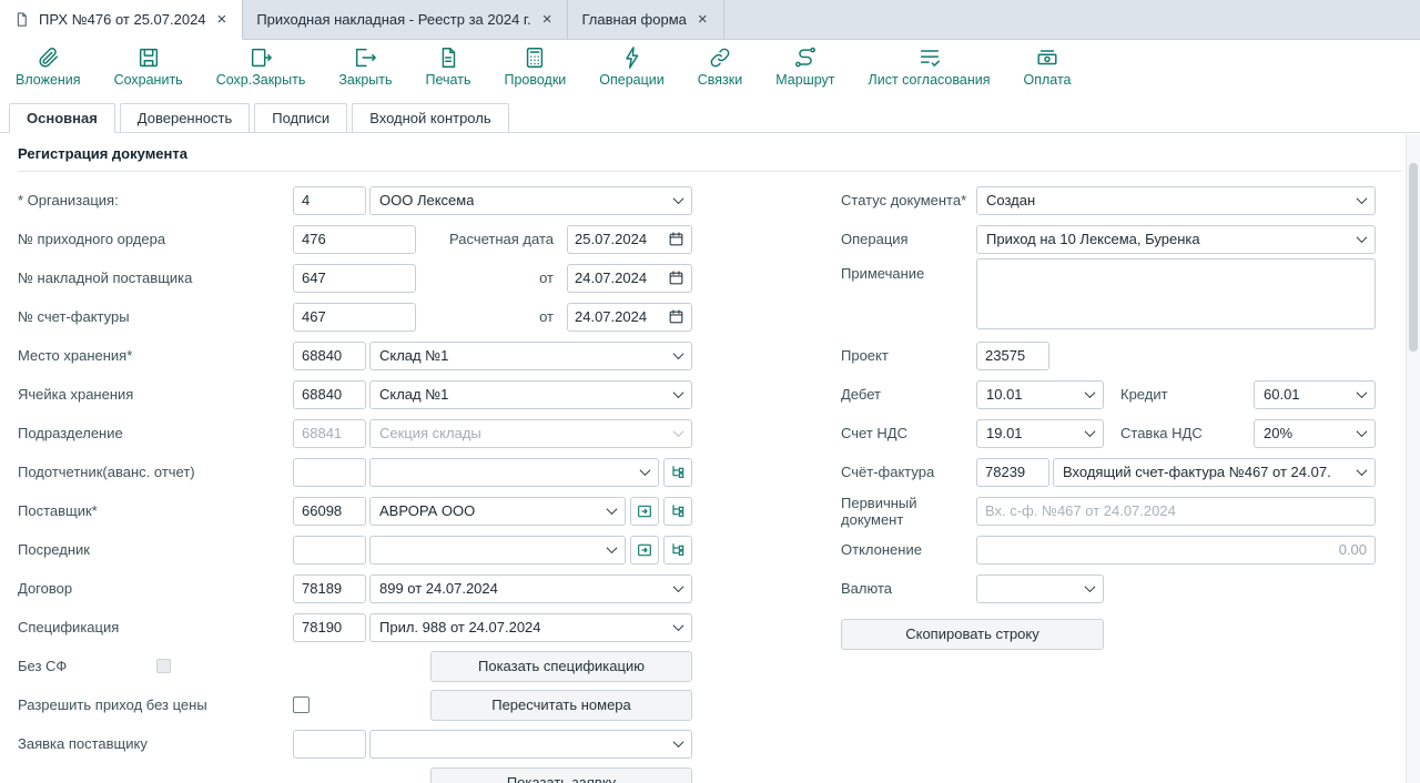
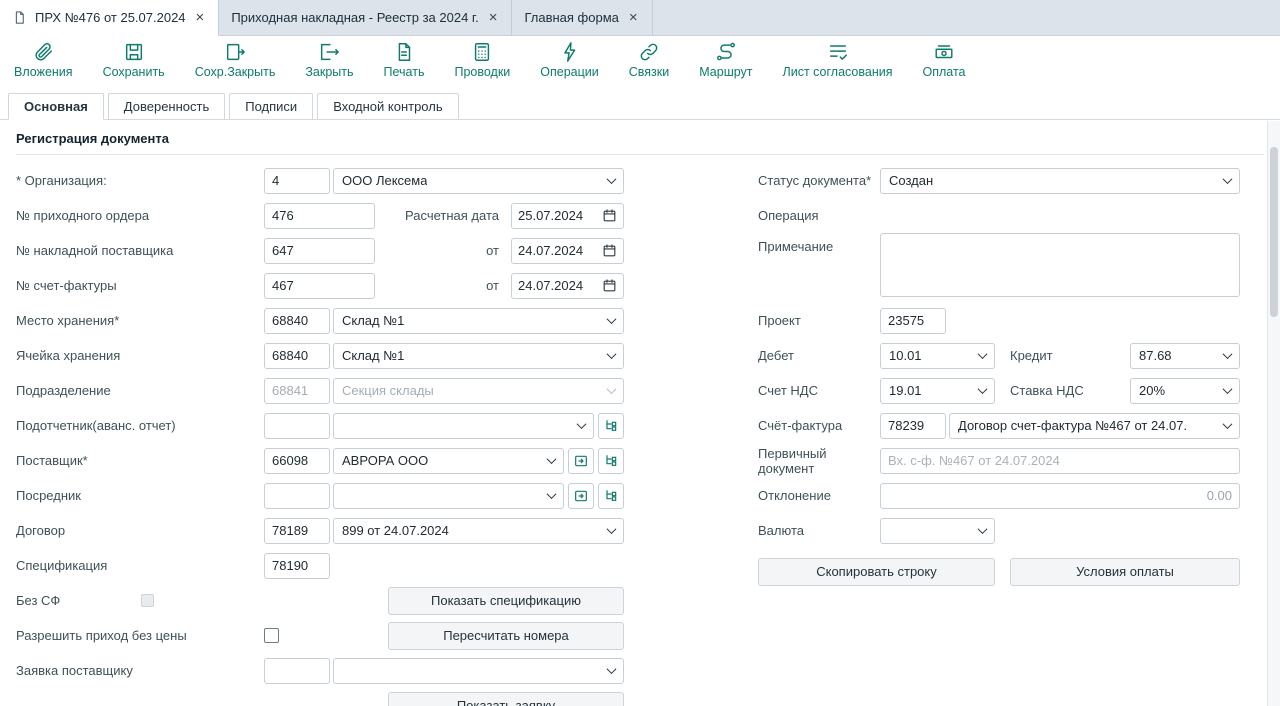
  ПРХ №476 от 25.07.2024
  ×
  Приходная накладная - Реестр за 2024 г.
  ×
  Главная форма
  ×
  Вложения
  Сохранить
  Сохр.Закрыть
  Закрыть
  Печать
  Проводки
  Операции
  Связки
  Маршрут
  Лист согласования
  Оплата
  Основная
  Доверенность
  Подписи
  Входной контроль
  Регистрация документа
  * Организация:
  4
  ООО Лексема
  № приходного ордера
  476
  Расчетная дата
  25.07.2024
  № накладной поставщика
  647
  от
  24.07.2024
  № счет-фактуры
  467
  от
  24.07.2024
  Место хранения*
  68840
  Склад №1
  Ячейка хранения
  68840
  Склад №1
  Подразделение
  68841
  Секция склады
  Подотчетник(аванс. отчет)
  Поставщик*
  66098
  АВРОРА ООО
  Посредник
  Договор
  78189
  899 от 24.07.2024
  Спецификация
  78190
- Прил. 988 от 24.07.2024
  Без СФ
  Показать спецификацию
  Разрешить приход без цены
  Пересчитать номера
  Заявка поставщику
  Статус документа*
  Создан
  Операция
- Приход на 10 Лексема, Буренка
  Примечание
  Проект
  23575
  Дебет
  10.01
  Кредит
- 60.01
+ 87.68
  Счет НДС
  19.01
  Ставка НДС
  20%
  Счёт-фактура
  78239
- Входящий счет-фактура №467 от 24.07.
+ Договор счет-фактура №467 от 24.07.
  Первичный документ
  Вх. с-ф. №467 от 24.07.2024
  Отклонение
  0.00
  Валюта
  Скопировать строку
+ Условия оплаты
